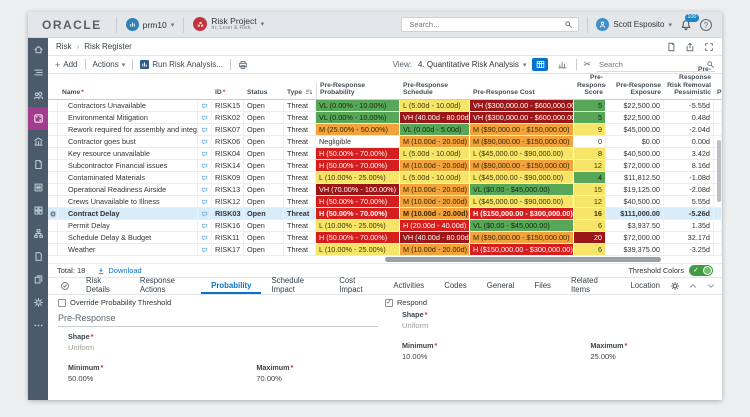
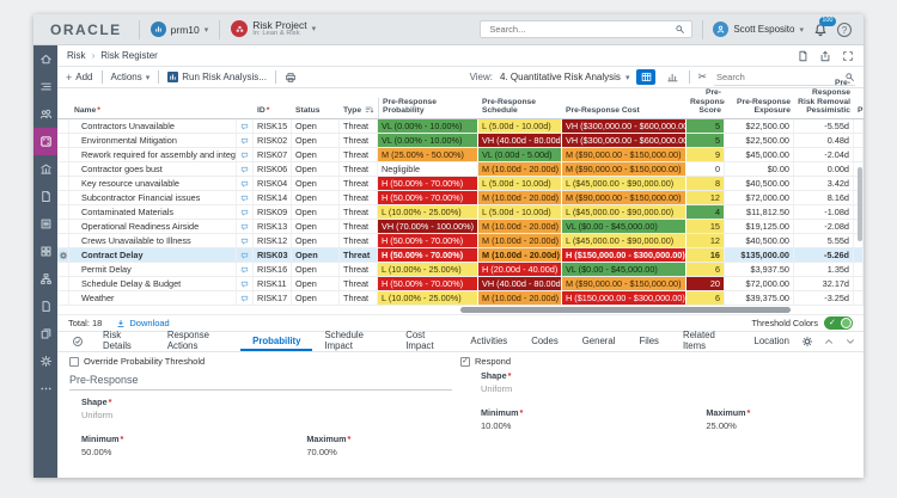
  ORACLE
  prm10
  Risk Project
  Search...
  Scott Esposito
  ?
  Risk
  ›
  Risk Register
  +
  Add
  Actions
  Run Risk Analysis...
  View:
  4. Quantitative Risk Analysis
  ✂
  Search
  Contractors Unavailable
  RISK15
  Open
  Threat
  VL (0.00% - 10.00%)
  L (5.00d - 10.00d)
  VH ($300,000.00 - $600,000.0
  5
  $22,500.00
  -5.55d
  Environmental Mitigation
  RISK02
  Open
  Threat
  VL (0.00% - 10.00%)
  VH (40.00d - 80.00d
  VH ($300,000.00 - $600,000.0
  5
  $22,500.00
  0.48d
  Rework required for assembly and integ
  RISK07
  Open
  Threat
  M (25.00% - 50.00%)
  VL (0.00d - 5.00d)
  M ($90,000.00 - $150,000.00)
  9
  $45,000.00
  -2.04d
  Contractor goes bust
  RISK06
  Open
  Threat
  Negligible
  M (10.00d - 20.00d)
  M ($90,000.00 - $150,000.00)
  0
  $0.00
  0.00d
  Key resource unavailable
  RISK04
  Open
  Threat
  H (50.00% - 70.00%)
  L (5.00d - 10.00d)
  L ($45,000.00 - $90,000.00)
  8
  $40,500.00
  3.42d
  Subcontractor Financial issues
  RISK14
  Open
  Threat
  H (50.00% - 70.00%)
  M (10.00d - 20.00d)
  M ($90,000.00 - $150,000.00)
  12
  $72,000.00
  8.16d
  Contaminated Materials
  RISK09
  Open
  Threat
  L (10.00% - 25.00%)
  L (5.00d - 10.00d)
  L ($45,000.00 - $90,000.00)
  4
  $11,812.50
  -1.08d
  Operational Readiness Airside
  RISK13
  Open
  Threat
  VH (70.00% - 100.00%)
  M (10.00d - 20.00d)
  VL ($0.00 - $45,000.00)
  15
  $19,125.00
  -2.08d
  Crews Unavailable to Illness
  RISK12
  Open
  Threat
  H (50.00% - 70.00%)
  M (10.00d - 20.00d)
  L ($45,000.00 - $90,000.00)
  12
  $40,500.00
  5.55d
  Contract Delay
  RISK03
  Open
  Threat
  H (50.00% - 70.00%)
  M (10.00d - 20.00d)
  H ($150,000.00 - $300,000.00)
  16
- $111,000.00
+ $135,000.00
  -5.26d
  Permit Delay
  RISK16
  Open
  Threat
  L (10.00% - 25.00%)
  H (20.00d - 40.00d)
  VL ($0.00 - $45,000.00)
  6
  $3,937.50
  1.35d
  Schedule Delay & Budget
  RISK11
  Open
  Threat
  H (50.00% - 70.00%)
  VH (40.00d - 80.00d
  M ($90,000.00 - $150,000.00)
  20
  $72,000.00
  32.17d
  Weather
  RISK17
  Open
  Threat
  L (10.00% - 25.00%)
  M (10.00d - 20.00d)
  H ($150,000.00 - $300,000.00)
  6
  $39,375.00
  -3.25d
  Total: 18
  Download
  Threshold Colors
  Risk Details
  Response Actions
  Probability
  Schedule Impact
  Cost Impact
  Activities
  Codes
  General
  Files
  Related Items
  Location
  Override Probability Threshold
  Respond
  Pre-Response
  Shape*
  Uniform
  Minimum*
  50.00%
  Maximum*
  70.00%
  Shape*
  Uniform
  Minimum*
  10.00%
  Maximum*
  25.00%
